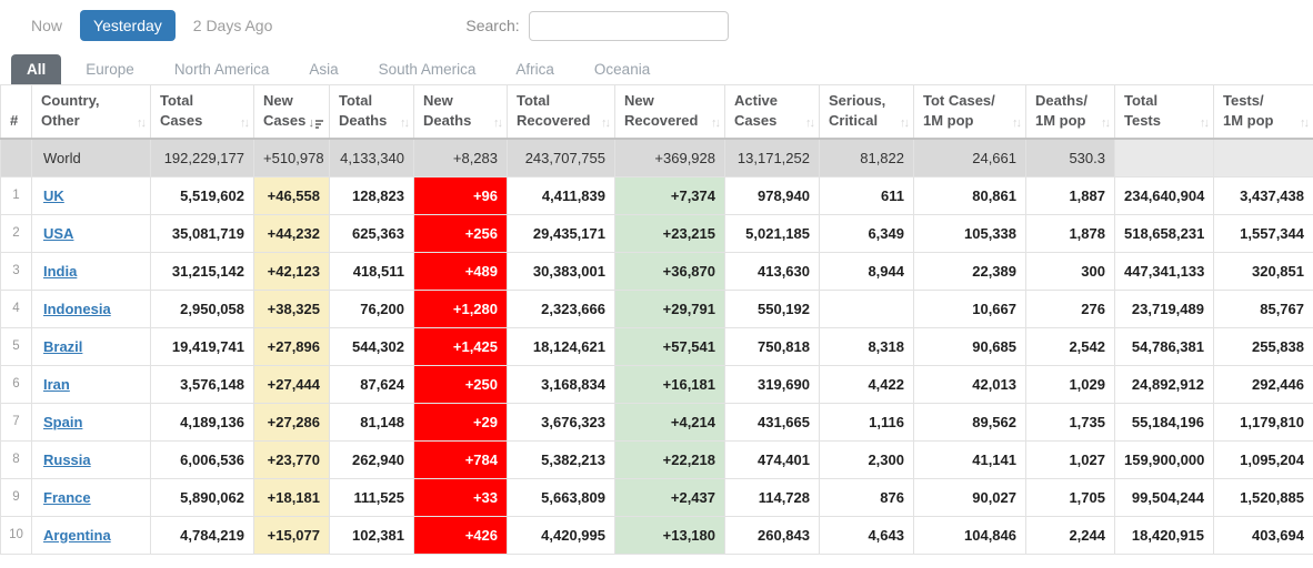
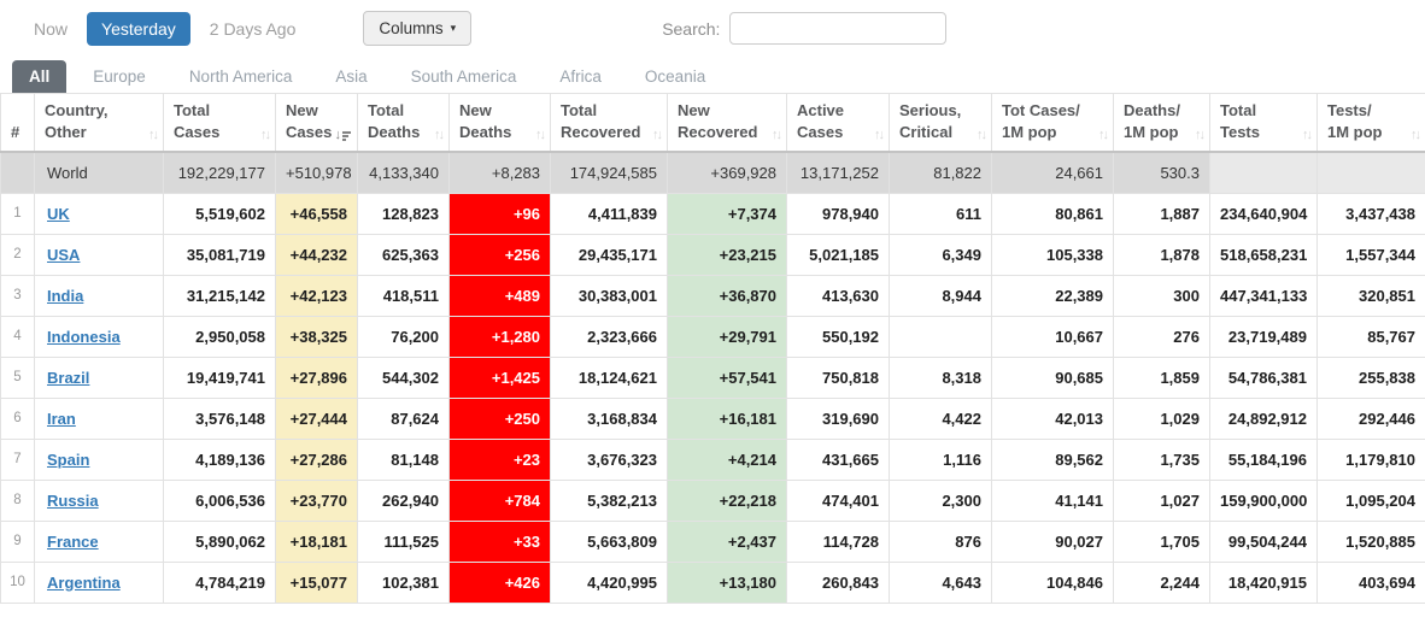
  Now
  Yesterday
  2 Days Ago
+ Columns
+ ▾
  Search:
  All
  Europe
  North America
  Asia
  South America
  Africa
  Oceania
  #	Country,Other ↑↓	TotalCases ↑↓	NewCases ↓	TotalDeaths ↑↓	NewDeaths ↑↓	TotalRecovered ↑↓	NewRecovered ↑↓	ActiveCases ↑↓	Serious,Critical ↑↓	Tot Cases/1M pop ↑↓	Deaths/1M pop ↑↓	TotalTests ↑↓	Tests/1M pop ↑↓
- 	World	192,229,177	+510,978	4,133,340	+8,283	243,707,755	+369,928	13,171,252	81,822	24,661	530.3
+ 	World	192,229,177	+510,978	4,133,340	+8,283	174,924,585	+369,928	13,171,252	81,822	24,661	530.3
  1	UK	5,519,602	+46,558	128,823	+96	4,411,839	+7,374	978,940	611	80,861	1,887	234,640,904	3,437,438
  2	USA	35,081,719	+44,232	625,363	+256	29,435,171	+23,215	5,021,185	6,349	105,338	1,878	518,658,231	1,557,344
  3	India	31,215,142	+42,123	418,511	+489	30,383,001	+36,870	413,630	8,944	22,389	300	447,341,133	320,851
  4	Indonesia	2,950,058	+38,325	76,200	+1,280	2,323,666	+29,791	550,192		10,667	276	23,719,489	85,767
- 5	Brazil	19,419,741	+27,896	544,302	+1,425	18,124,621	+57,541	750,818	8,318	90,685	2,542	54,786,381	255,838
+ 5	Brazil	19,419,741	+27,896	544,302	+1,425	18,124,621	+57,541	750,818	8,318	90,685	1,859	54,786,381	255,838
  6	Iran	3,576,148	+27,444	87,624	+250	3,168,834	+16,181	319,690	4,422	42,013	1,029	24,892,912	292,446
- 7	Spain	4,189,136	+27,286	81,148	+29	3,676,323	+4,214	431,665	1,116	89,562	1,735	55,184,196	1,179,810
+ 7	Spain	4,189,136	+27,286	81,148	+23	3,676,323	+4,214	431,665	1,116	89,562	1,735	55,184,196	1,179,810
  8	Russia	6,006,536	+23,770	262,940	+784	5,382,213	+22,218	474,401	2,300	41,141	1,027	159,900,000	1,095,204
  9	France	5,890,062	+18,181	111,525	+33	5,663,809	+2,437	114,728	876	90,027	1,705	99,504,244	1,520,885
  10	Argentina	4,784,219	+15,077	102,381	+426	4,420,995	+13,180	260,843	4,643	104,846	2,244	18,420,915	403,694
